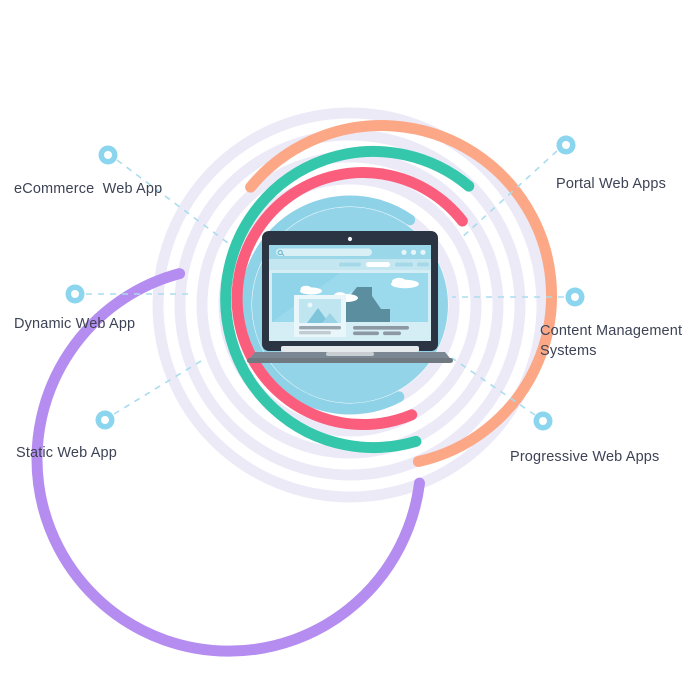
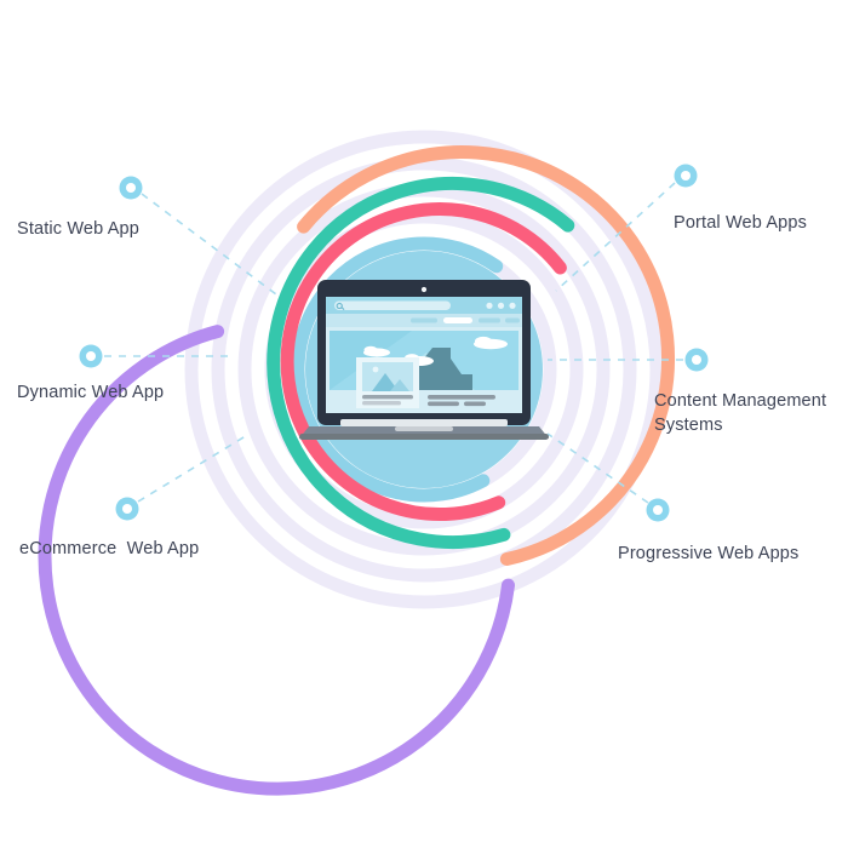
- eCommerce Web App
+ Static Web App
  Dynamic Web App
- Static Web App
+ eCommerce Web App
  Portal Web Apps
  Content Management Systems
  Progressive Web Apps
